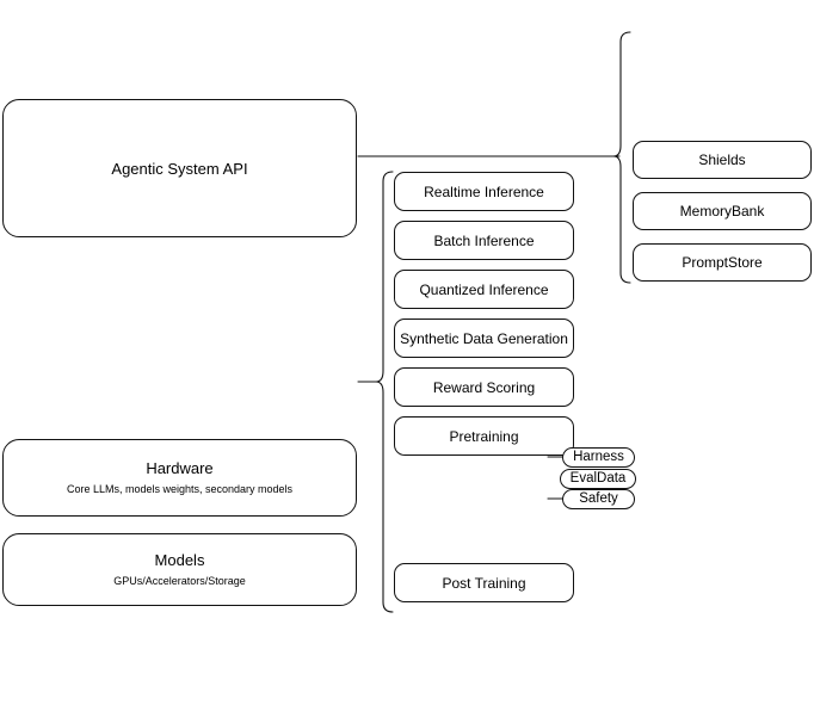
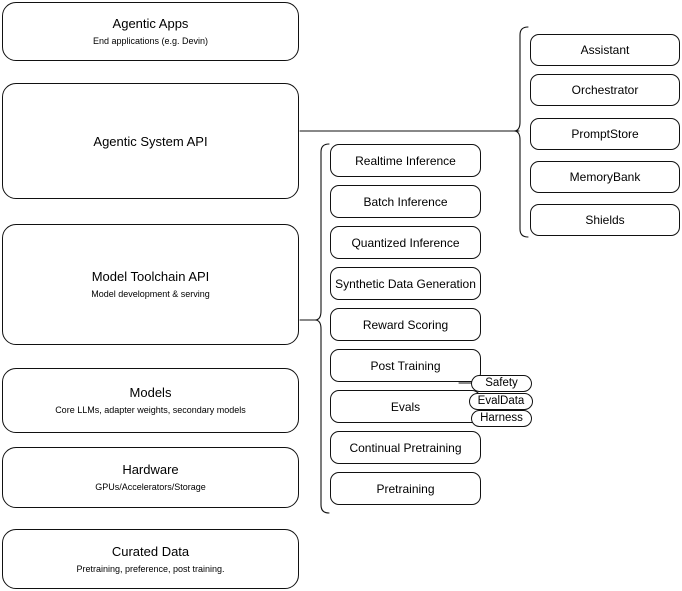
+ Agentic Apps
+ End applications (e.g. Devin)
  Agentic System API
+ Model Toolchain API
+ Model development & serving
- Hardware
+ Models
- Core LLMs, models weights, secondary models
+ Core LLMs, adapter weights, secondary models
- Models
+ Hardware
  GPUs/Accelerators/Storage
+ Curated Data
+ Pretraining, preference, post training.
  Realtime Inference
  Batch Inference
  Quantized Inference
  Synthetic Data Generation
  Reward Scoring
- Pretraining
+ Post Training
+ Evals
+ Continual Pretraining
- Post Training
+ Pretraining
- Harness
+ Safety
  EvalData
- Safety
+ Harness
+ Assistant
+ Orchestrator
- Shields
+ PromptStore
  MemoryBank
- PromptStore
+ Shields
